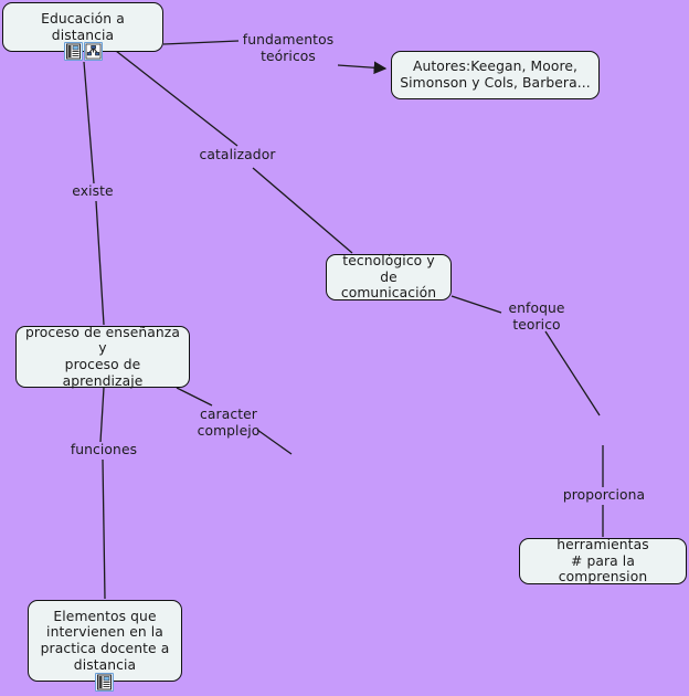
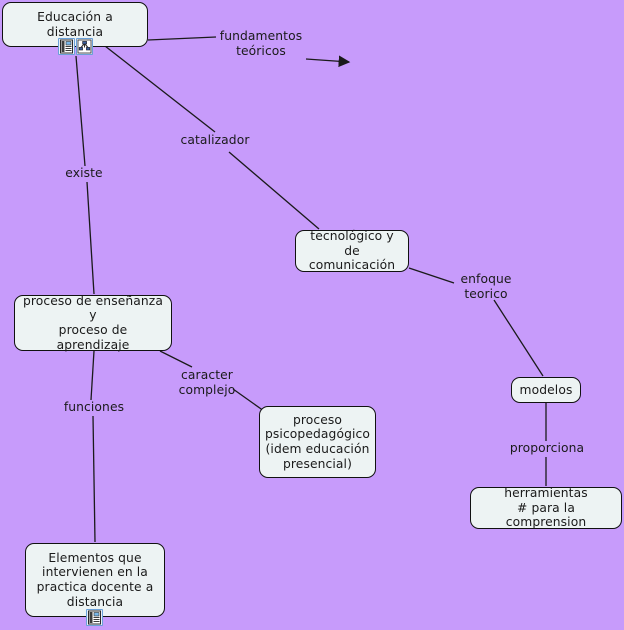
  Educación a distancia
- Autores:Keegan, Moore,
- Simonson y Cols, Barbera...
  tecnológico y de
  comunicación
  proceso de enseñanza
  y
  proceso de aprendizaje
+ modelos
+ proceso
+ psicopedagógico
+ (idem educación
+ presencial)
  herramientas
  # para la comprension
  Elementos que
  intervienen en la
  practica docente a
  distancia
  fundamentos
  teóricos
  catalizador
  existe
  enfoque
  teorico
  caracter
  complejo
  funciones
  proporciona
